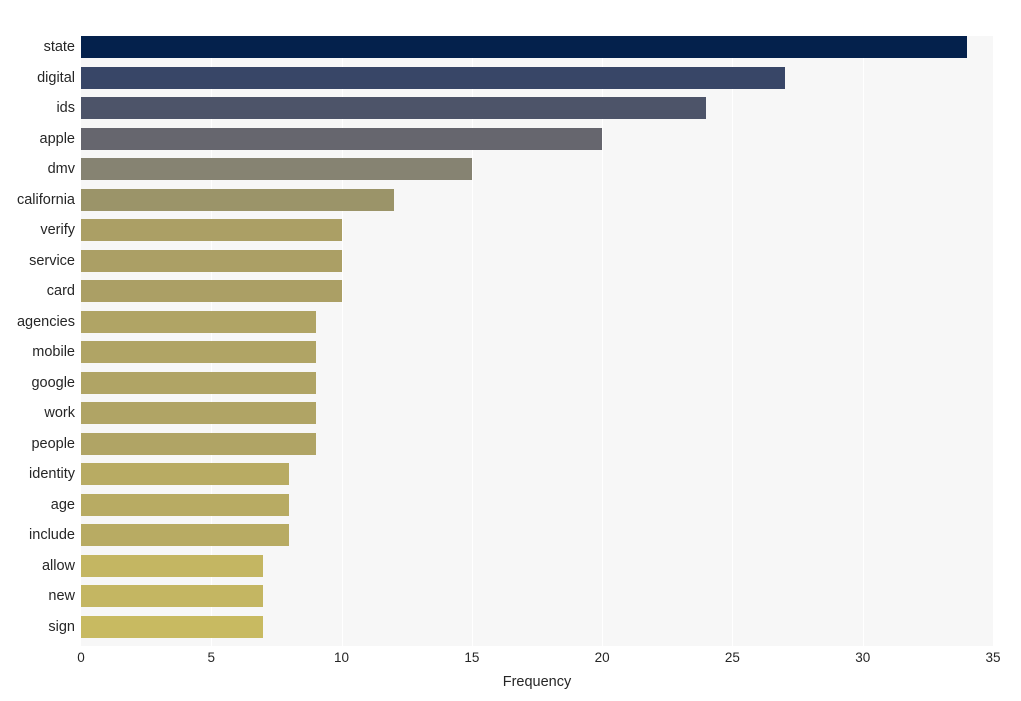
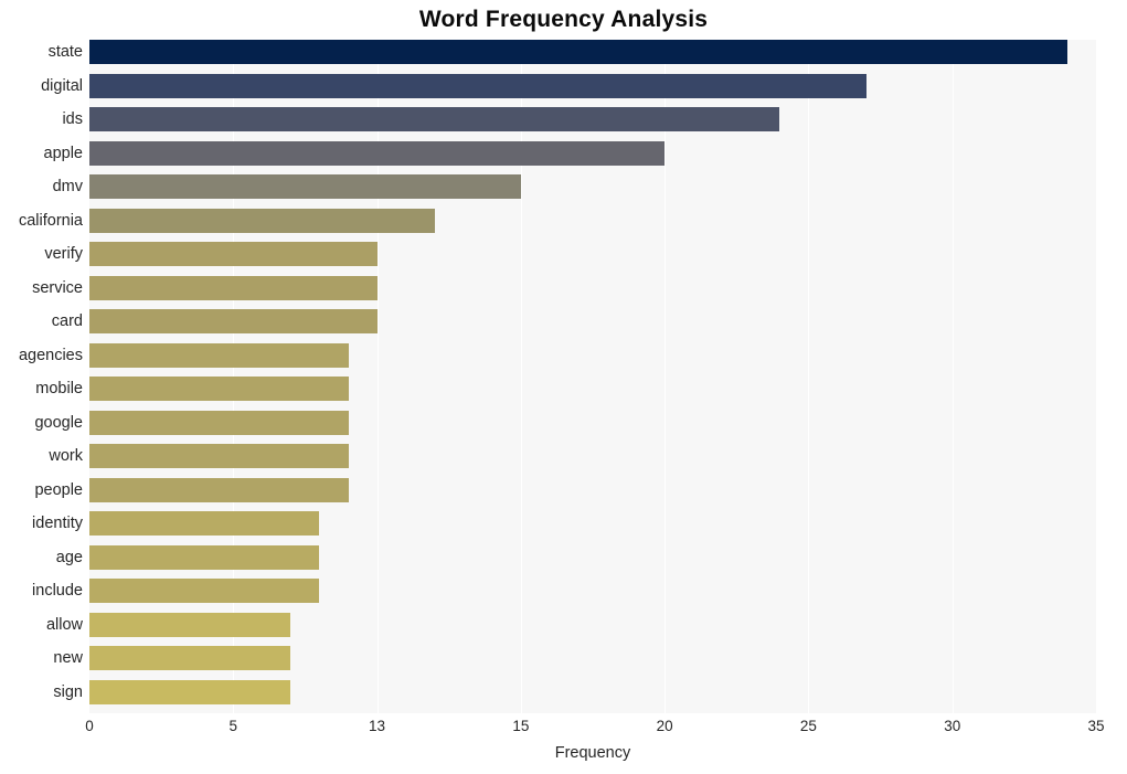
+ Word Frequency Analysis
  state
  digital
  ids
  apple
  dmv
  california
  verify
  service
  card
  agencies
  mobile
  google
  work
  people
  identity
  age
  include
  allow
  new
  sign
  0
  5
- 10
+ 13
  15
  20
  25
  30
  35
  Frequency
